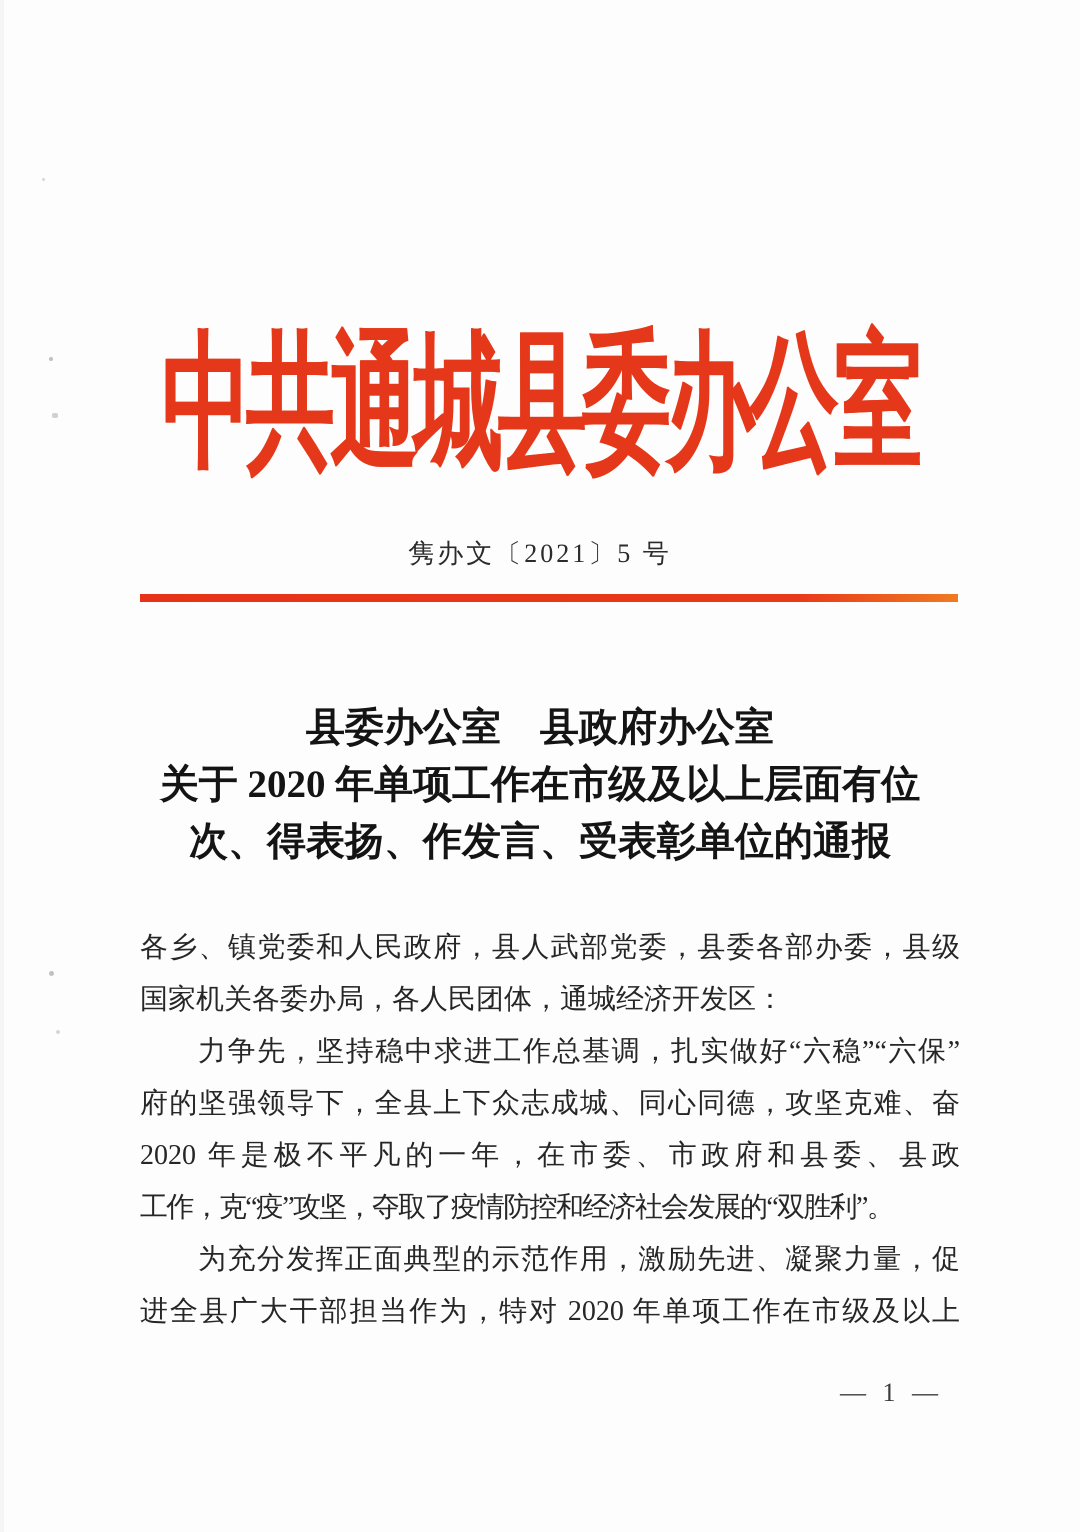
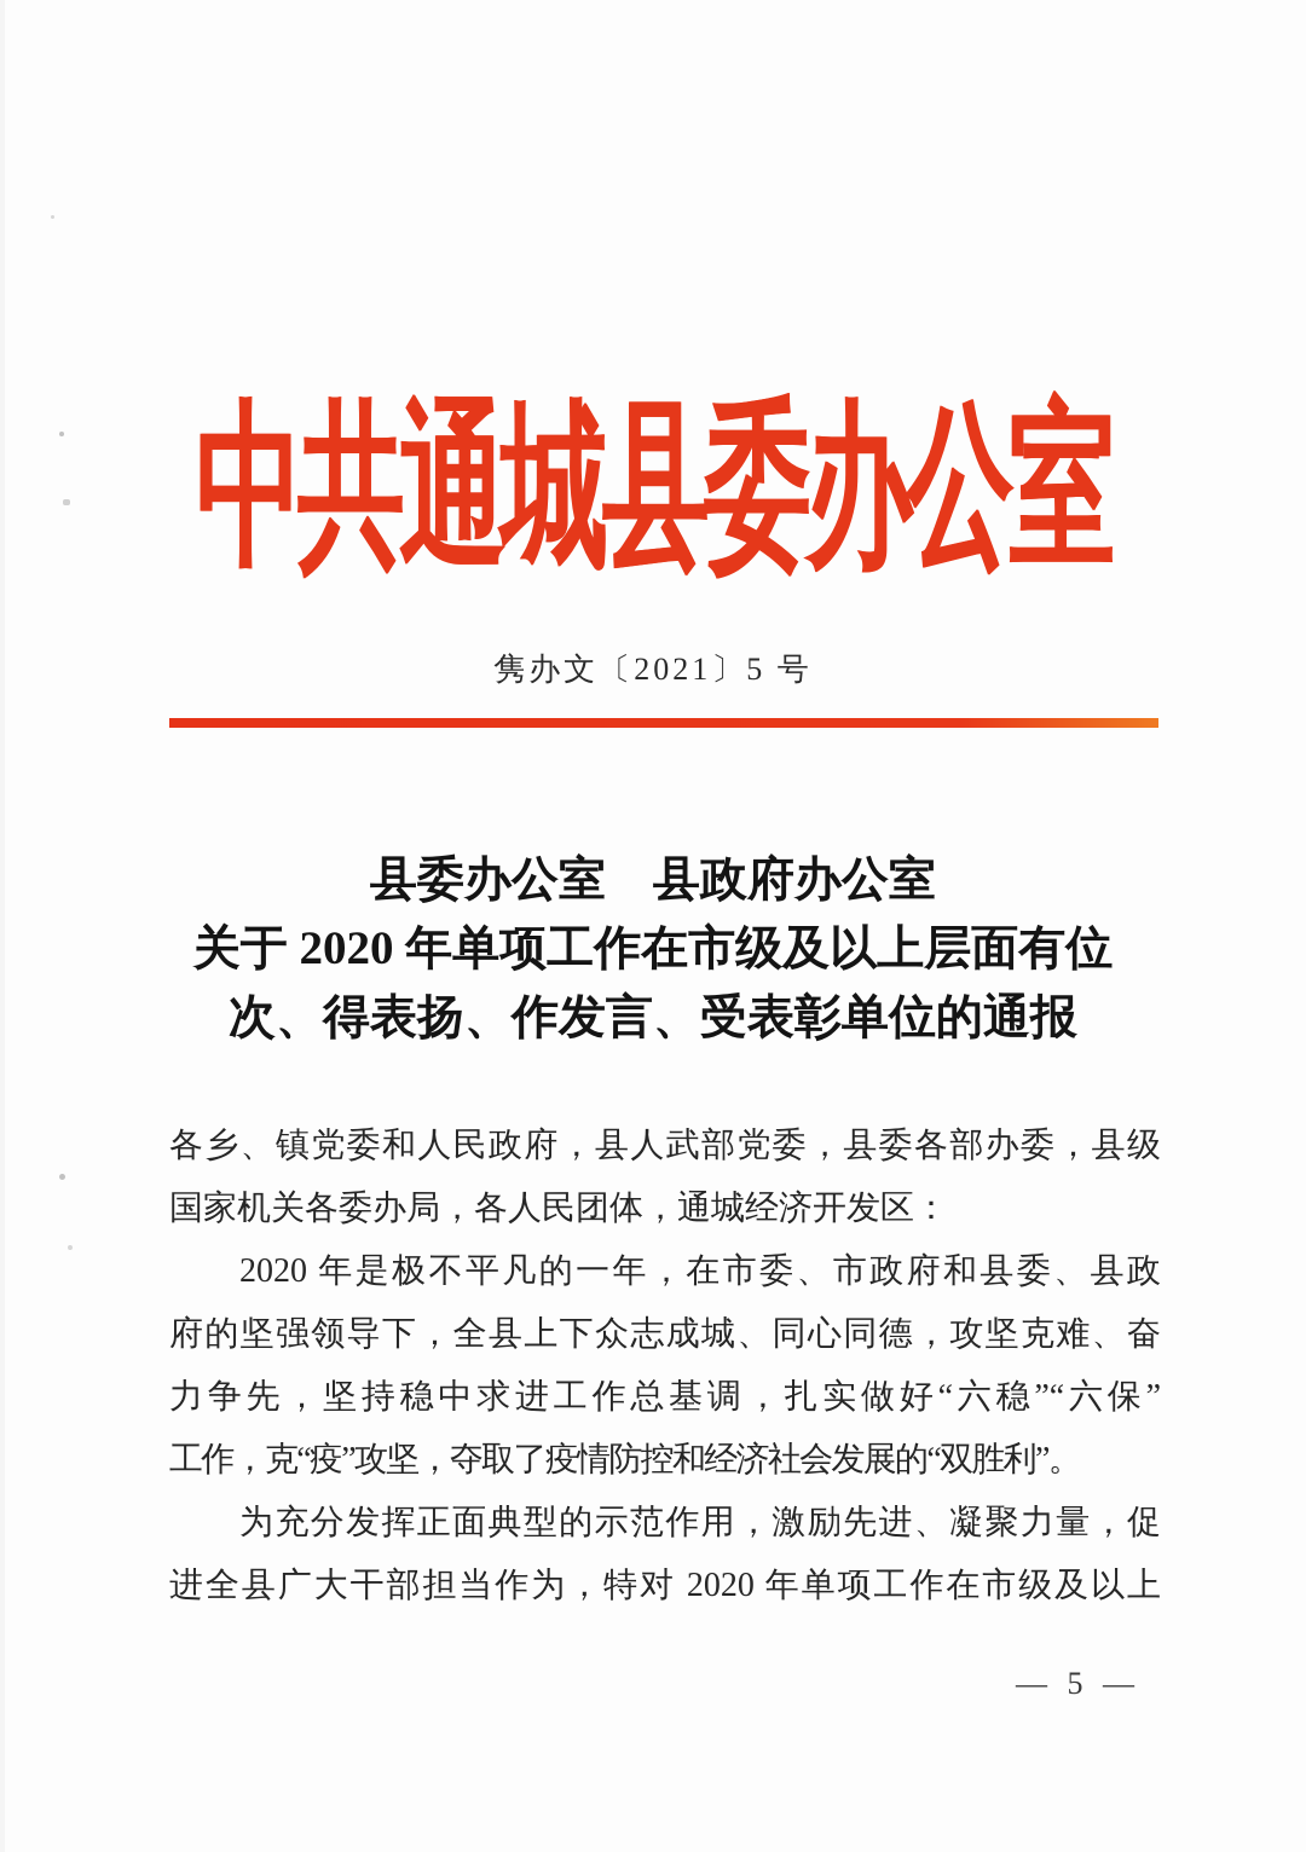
  中共通城县委办公室
  隽办文〔2021〕5 号
  县委办公室 县政府办公室
  关于 2020 年单项工作在市级及以上层面有位
  次、得表扬、作发言、受表彰单位的通报
  各乡、镇党委和人民政府，县人武部党委，县委各部办委，县级
  国家机关各委办局，各人民团体，通城经济开发区：
- 力争先，坚持稳中求进工作总基调，扎实做好“六稳”“六保”
+ 2020 年是极不平凡的一年，在市委、市政府和县委、县政
  府的坚强领导下，全县上下众志成城、同心同德，攻坚克难、奋
- 2020 年是极不平凡的一年，在市委、市政府和县委、县政
+ 力争先，坚持稳中求进工作总基调，扎实做好“六稳”“六保”
  工作，克“疫”攻坚，夺取了疫情防控和经济社会发展的“双胜利”。
  为充分发挥正面典型的示范作用，激励先进、凝聚力量，促
  进全县广大干部担当作为，特对 2020 年单项工作在市级及以上
- — 1 —
+ — 5 —
